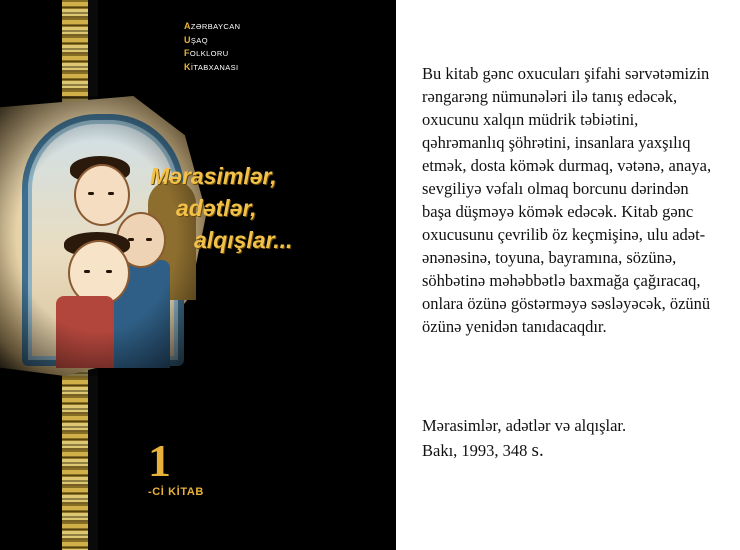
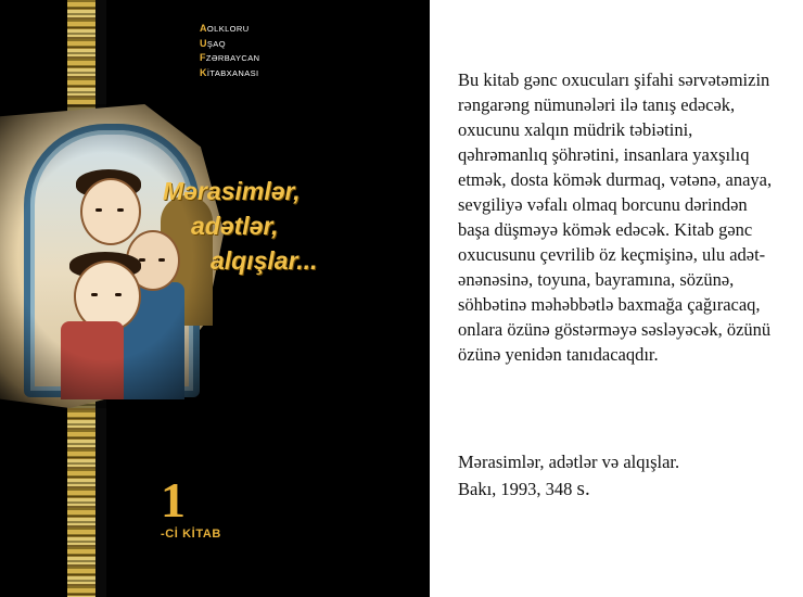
- AZƏRBAYCAN
+ AOLKLORU
  UŞAQ
- FOLKLORU
+ FZƏRBAYCAN
  KİTABXANASI
  Mərasimlər,
  adətlər,
  alqışlar...
  1
  -Cİ KİTAB
  Bu kitab gənc oxucuları şifahi sərvətəmizin rəngarəng nümunələri ilə tanış edəcək, oxucunu xalqın müdrik təbiətini, qəhrəmanlıq şöhrətini, insanlara yaxşılıq etmək, dosta kömək durmaq, vətənə, anaya, sevgiliyə vəfalı olmaq borcunu dərindən başa düşməyə kömək edəcək. Kitab gənc oxucusunu çevrilib öz keçmişinə, ulu adət-ənənəsinə, toyuna, bayramına, sözünə, söhbətinə məhəbbətlə baxmağa çağıracaq, onlara özünə göstərməyə səsləyəcək, özünü özünə yenidən tanıdacaqdır.
  Mərasimlər, adətlər və alqışlar.
  Bakı, 1993, 348 s.
